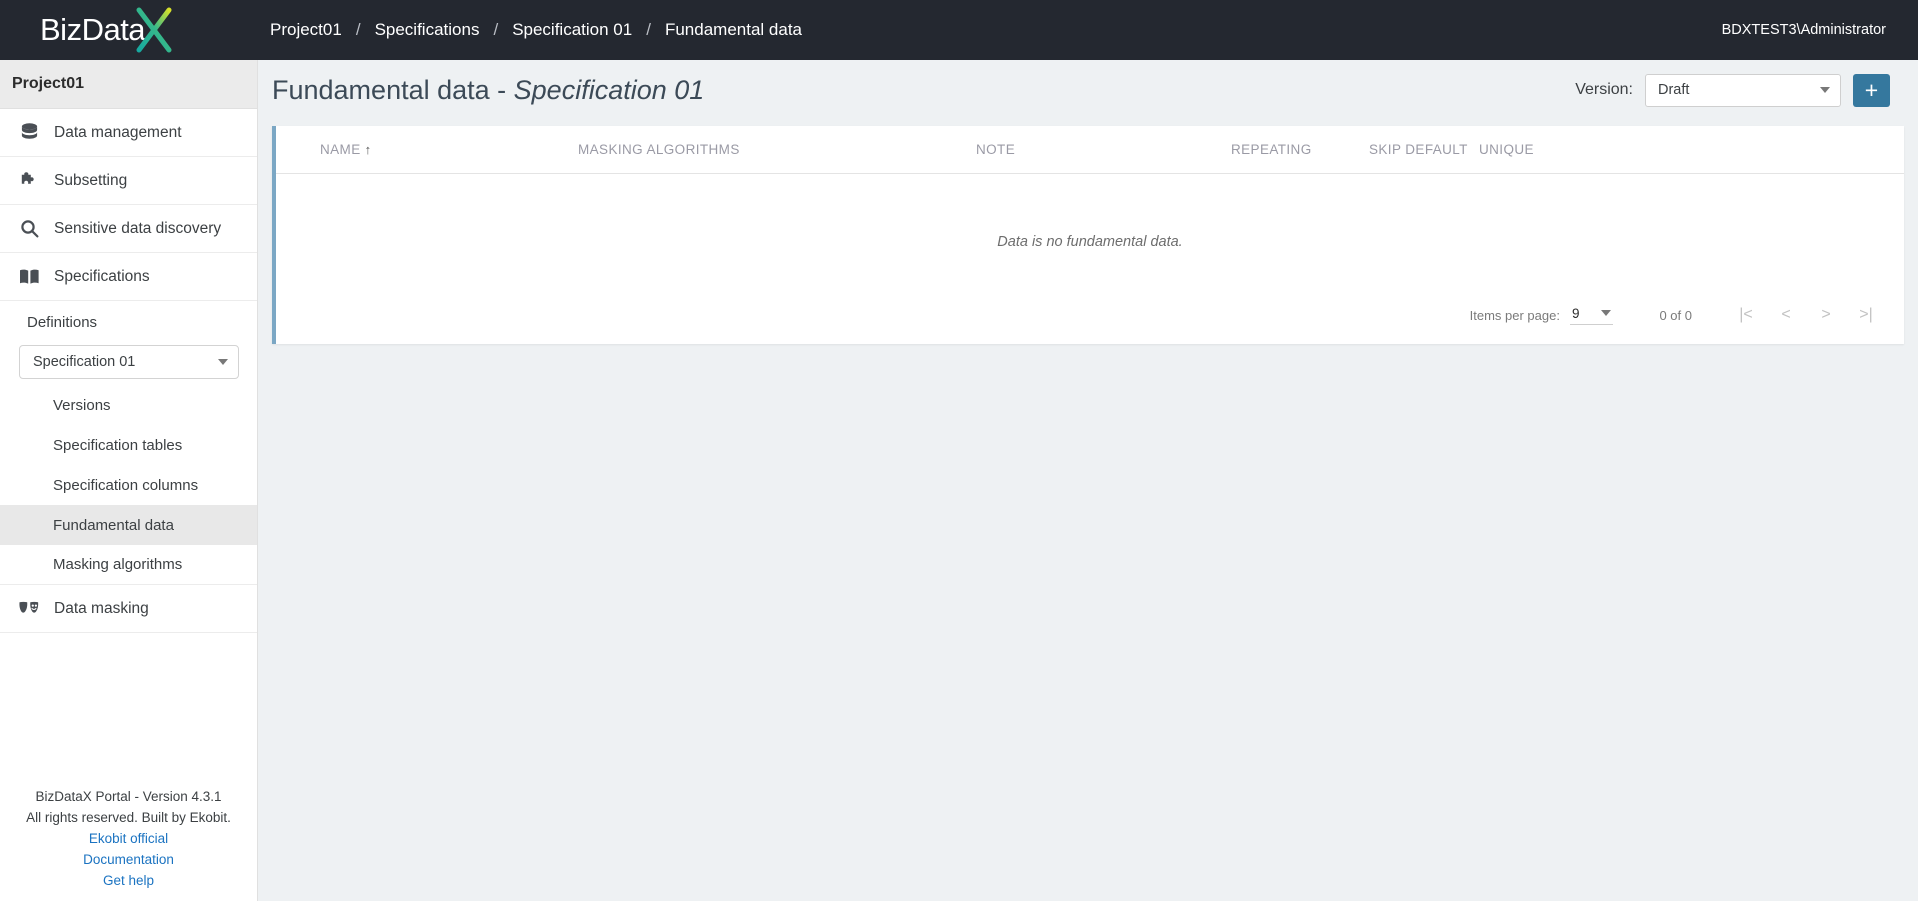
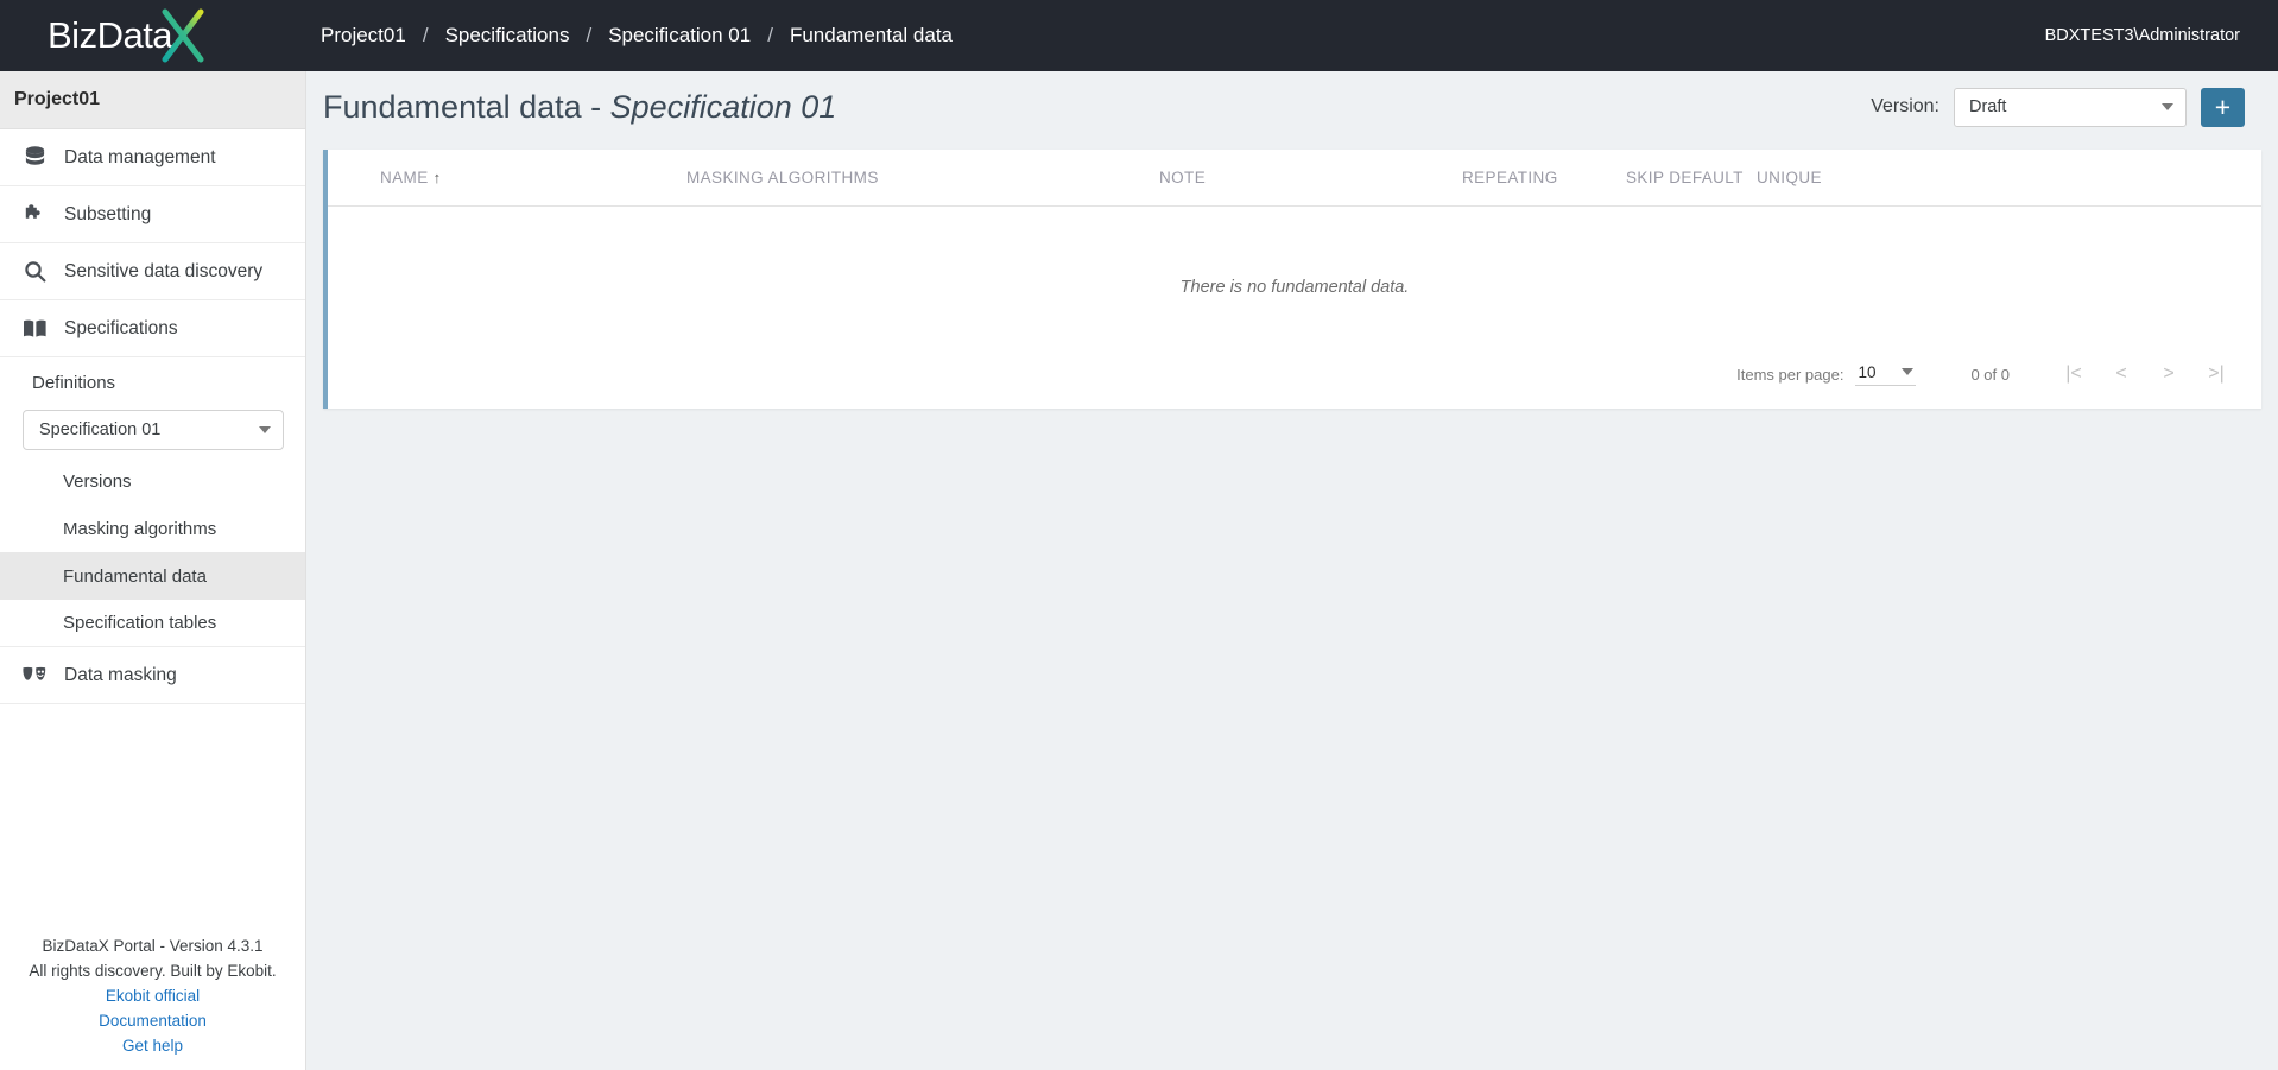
  BizData
  Project01
  /
  Specifications
  /
  Specification 01
  /
  Fundamental data
  BDXTEST3\Administrator
  Project01
  Data management
  Subsetting
  Sensitive data discovery
  Specifications
  Definitions
  Specification 01
  Versions
- Specification tables
+ Masking algorithms
- Specification columns
  Fundamental data
- Masking algorithms
+ Specification tables
  Data masking
  BizDataX Portal - Version 4.3.1
- All rights reserved. Built by Ekobit.
+ All rights discovery. Built by Ekobit.
  Ekobit official
  Documentation
  Get help
  Fundamental data - Specification 01
  Version:
  Draft
  +
  NAME ↑
  MASKING ALGORITHMS
  NOTE
  REPEATING
  SKIP DEFAULT
  UNIQUE
- Data is no fundamental data.
+ There is no fundamental data.
  Items per page:
- 9
+ 10
  0 of 0
  |<
  <
  >
  >|
